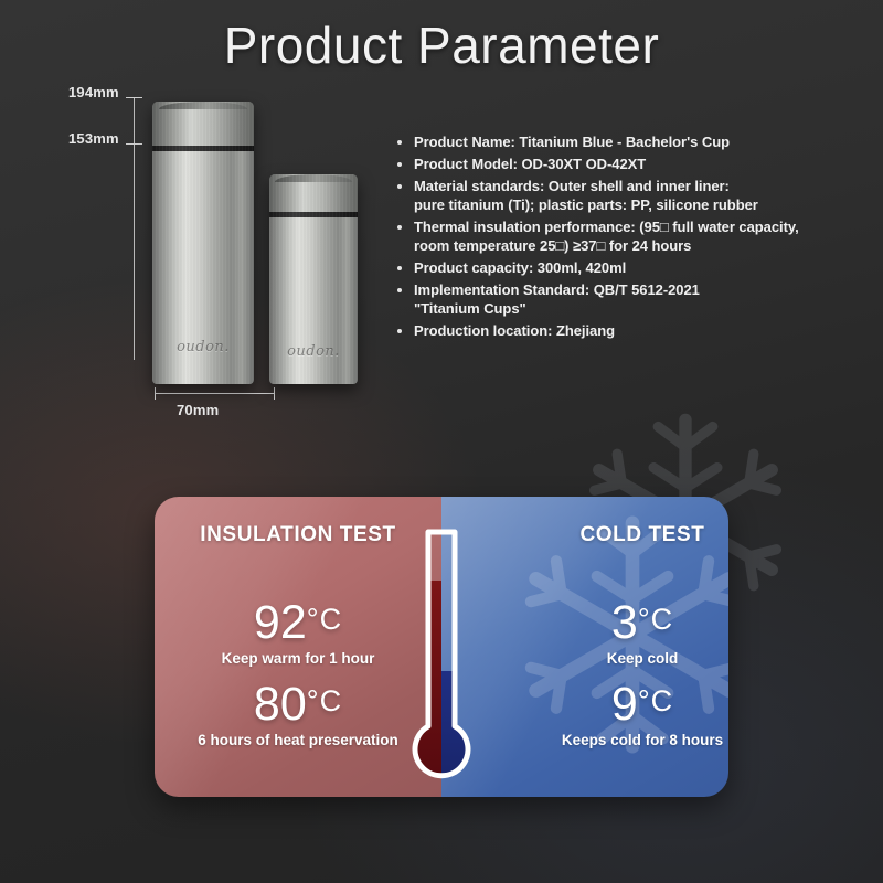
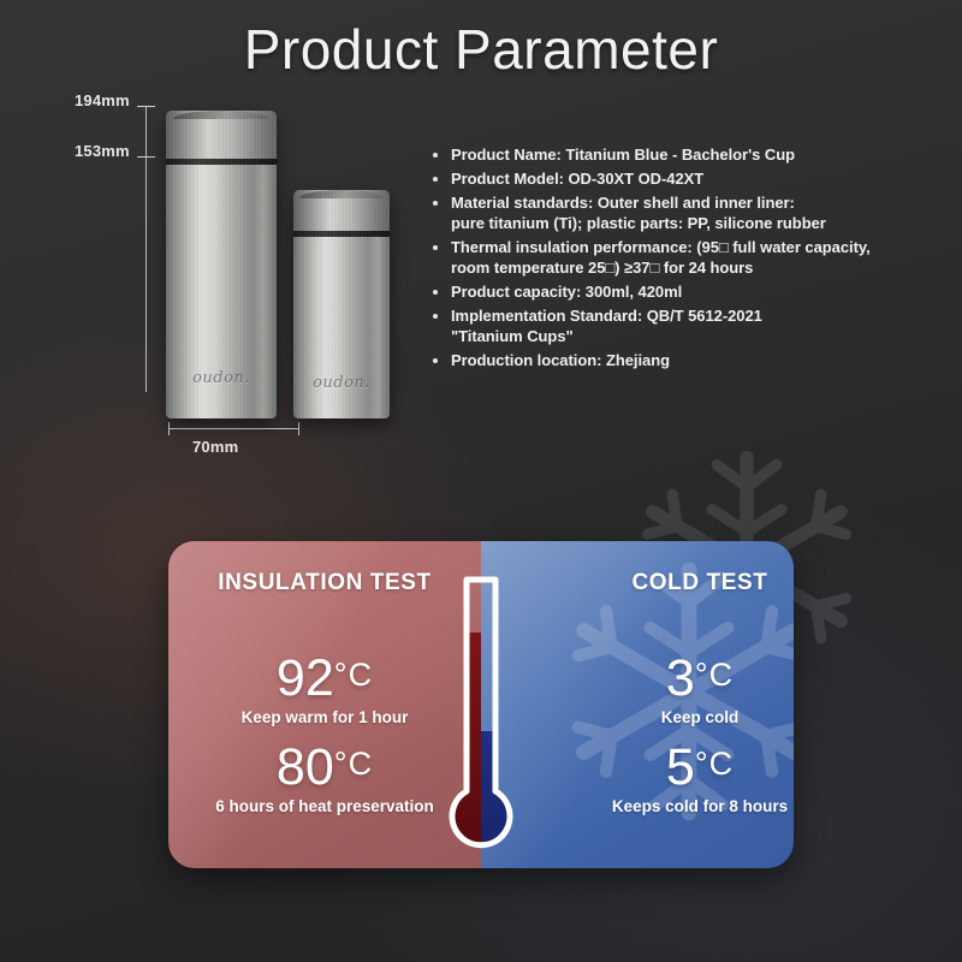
  Product Parameter
  194mm
  153mm
  70mm
  oudon.
  oudon.
  Product Name: Titanium Blue - Bachelor's Cup
  Product Model: OD-30XT OD-42XT
  Material standards: Outer shell and inner liner:
  pure titanium (Ti); plastic parts: PP, silicone rubber
  Thermal insulation performance: (95□ full water capacity,
  room temperature 25□) ≥37□ for 24 hours
  Product capacity: 300ml, 420ml
  Implementation Standard: QB/T 5612-2021
  "Titanium Cups"
  Production location: Zhejiang
  INSULATION TEST
  92°C
  Keep warm for 1 hour
  80°C
  6 hours of heat preservation
  COLD TEST
  3°C
  Keep cold
- 9°C
+ 5°C
  Keeps cold for 8 hours
